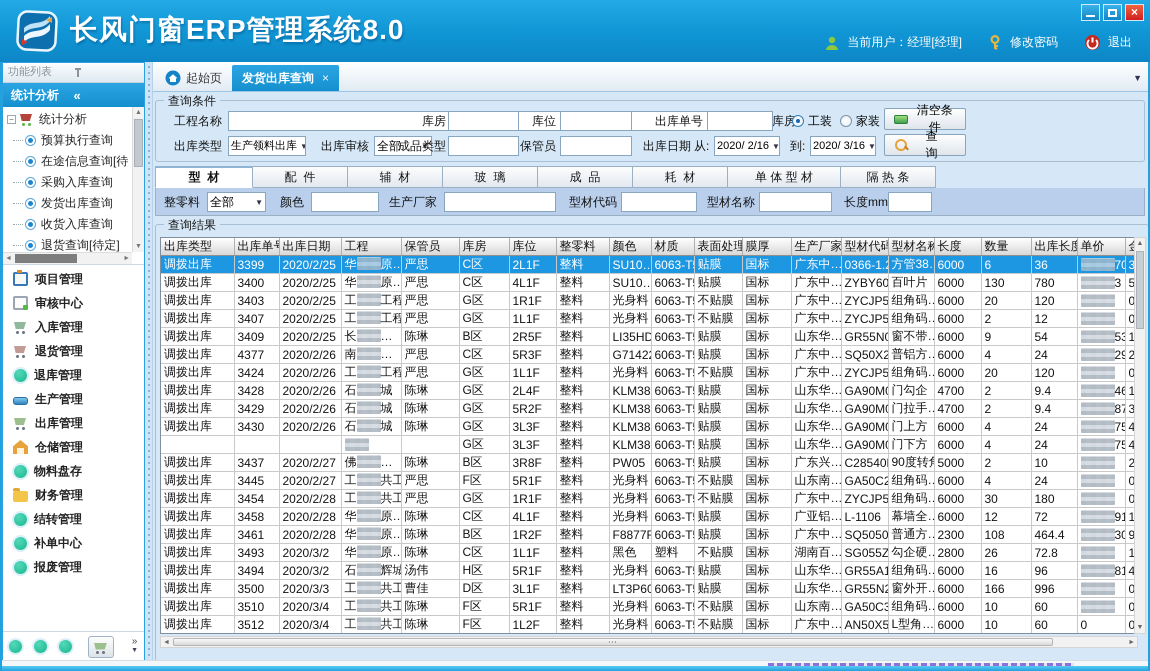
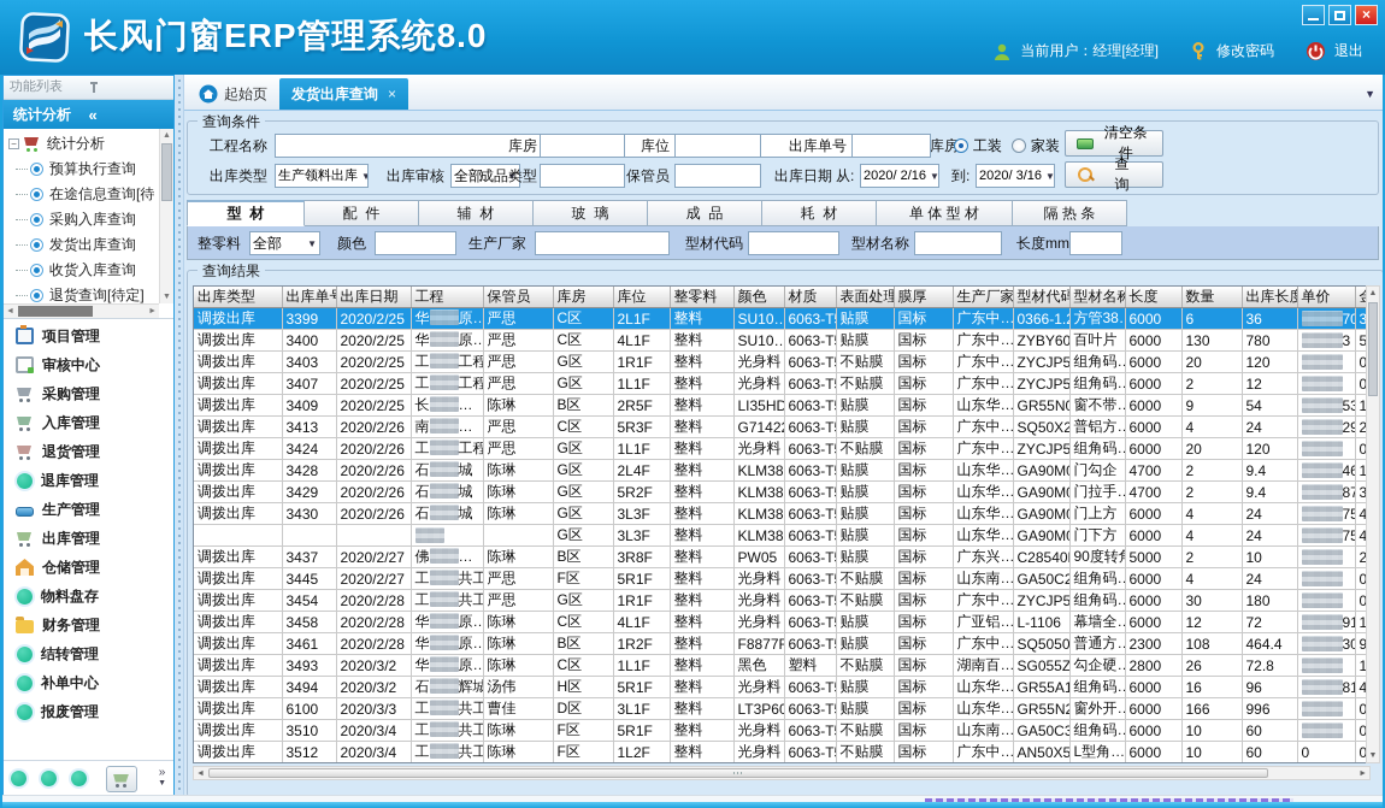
  长风门窗ERP管理系统8.0
  ×
  当前用户：经理[经理]
  修改密码
  退出
  功能列表
  统计分析
  «
  −
  统计分析
  预算执行查询
  在途信息查询[待
  采购入库查询
  发货出库查询
  收货入库查询
  退货查询[待定]
  项目管理
  审核中心
+ 采购管理
  入库管理
  退货管理
  退库管理
  生产管理
  出库管理
  仓储管理
  物料盘存
  财务管理
  结转管理
  补单中心
  报废管理
  »
  起始页
  发货出库查询
  ×
  ▼
  查询条件
  工程名称
  库房
  库房
  库位
  出库单号
  工装
  家装
  清空条件
  出库类型
  生产领料出库
  ▼
  出库审核
  全部
  ▼
  成品类型
  保管员
  出库日期
  从:
  2020/ 2/16
  ▼
  到:
  2020/ 3/16
  ▼
  查 询
  型 材
  配 件
  辅 材
  玻 璃
  成 品
  耗 材
  单 体 型 材
  隔 热 条
  整零料
  全部
  ▼
  颜色
  生产厂家
  型材代码
  型材名称
  长度mm
  查询结果
  出库类型	出库单	出库日期	工程	保管员	库房	库位	整零料	颜色	材质	表面处理	膜厚	生产厂家	型材代码	型材名	长度	数量	出库长	单价
  调拨出库	3399	2020/2/25	华 原…	严思	C区	2L1F	整料	SU10…	6063-T	贴膜	国标	广东中…	0366-1.	方管38	6000	6	36	7	3
  调拨出库	3400	2020/2/25	华 原…	严思	C区	4L1F	整料	SU10…	6063-T	贴膜	国标	广东中…	ZYBY60	百叶片	6000	130	780	3	5
  调拨出库	3403	2020/2/25	工 工程	严思	G区	1R1F	整料	光身料	6063-T	不贴膜	国标	广东中…	ZYCJP5	组角码…	6000	20	120		0
  调拨出库	3407	2020/2/25	工 工程	严思	G区	1L1F	整料	光身料	6063-T	不贴膜	国标	广东中…	ZYCJP5	组角码…	6000	2	12		0
  调拨出库	3409	2020/2/25	长 …	陈琳	B区	2R5F	整料	LI35HD	6063-T	贴膜	国标	山东华…	GR55N0	窗不带…	6000	9	54	53	1
- 调拨出库	4377	2020/2/26	南 …	严思	C区	5R3F	整料	G7142	6063-T	贴膜	国标	广东中…	SQ50X2	普铝方…	6000	4	24	29	2
+ 调拨出库	3413	2020/2/26	南 …	严思	C区	5R3F	整料	G7142	6063-T	贴膜	国标	广东中…	SQ50X2	普铝方…	6000	4	24	29	2
  调拨出库	3424	2020/2/26	工 工程	严思	G区	1L1F	整料	光身料	6063-T	不贴膜	国标	广东中…	ZYCJP5	组角码…	6000	20	120		0
  调拨出库	3428	2020/2/26	石 城	陈琳	G区	2L4F	整料	KLM38	6063-T	贴膜	国标	山东华…	GA90M	门勾企	4700	2	9.4	46	1
  调拨出库	3429	2020/2/26	石 城	陈琳	G区	5R2F	整料	KLM38	6063-T	贴膜	国标	山东华…	GA90M	门拉手…	4700	2	9.4	87	3
  调拨出库	3430	2020/2/26	石 城	陈琳	G区	3L3F	整料	KLM38	6063-T	贴膜	国标	山东华…	GA90M	门上方	6000	4	24	75	4
  					G区	3L3F	整料	KLM38	6063-T	贴膜	国标	山东华…	GA90M	门下方	6000	4	24	75	4
  调拨出库	3437	2020/2/27	佛 …	陈琳	B区	3R8F	整料	PW05	6063-T	贴膜	国标	广东兴…	C28540	90度转	5000	2	10		2
  调拨出库	3445	2020/2/27	工 共工	严思	F区	5R1F	整料	光身料	6063-T	不贴膜	国标	山东南…	GA50C2	组角码…	6000	4	24		0
  调拨出库	3454	2020/2/28	工 共工	严思	G区	1R1F	整料	光身料	6063-T	不贴膜	国标	广东中…	ZYCJP5	组角码…	6000	30	180		0
  调拨出库	3458	2020/2/28	华 原…	陈琳	C区	4L1F	整料	光身料	6063-T	贴膜	国标	广亚铝…	L-1106	幕墙全…	6000	12	72	91	1
  调拨出库	3461	2020/2/28	华 原…	陈琳	B区	1R2F	整料	F8877F	6063-T	贴膜	国标	广东中…	SQ5050	普通方…	2300	108	464.4	30	9
  调拨出库	3493	2020/3/2	华 原…	陈琳	C区	1L1F	整料	黑色	塑料	不贴膜	国标	湖南百…	SG055Z	勾企硬…	2800	26	72.8		1
  调拨出库	3494	2020/3/2	石 辉城	汤伟	H区	5R1F	整料	光身料	6063-T	贴膜	国标	山东华…	GR55A1	组角码…	6000	16	96	81	4
- 调拨出库	3500	2020/3/3	工 共工	曹佳	D区	3L1F	整料	LT3P60	6063-T	贴膜	国标	山东华…	GR55N2	窗外开…	6000	166	996		0
+ 调拨出库	6100	2020/3/3	工 共工	曹佳	D区	3L1F	整料	LT3P60	6063-T	贴膜	国标	山东华…	GR55N2	窗外开…	6000	166	996		0
  调拨出库	3510	2020/3/4	工 共工	陈琳	F区	5R1F	整料	光身料	6063-T	不贴膜	国标	山东南…	GA50C3	组角码…	6000	10	60		0
  调拨出库	3512	2020/3/4	工 共工	陈琳	F区	1L2F	整料	光身料	6063-T	不贴膜	国标	广东中…	AN50X5	L型角…	6000	10	60	0	0
